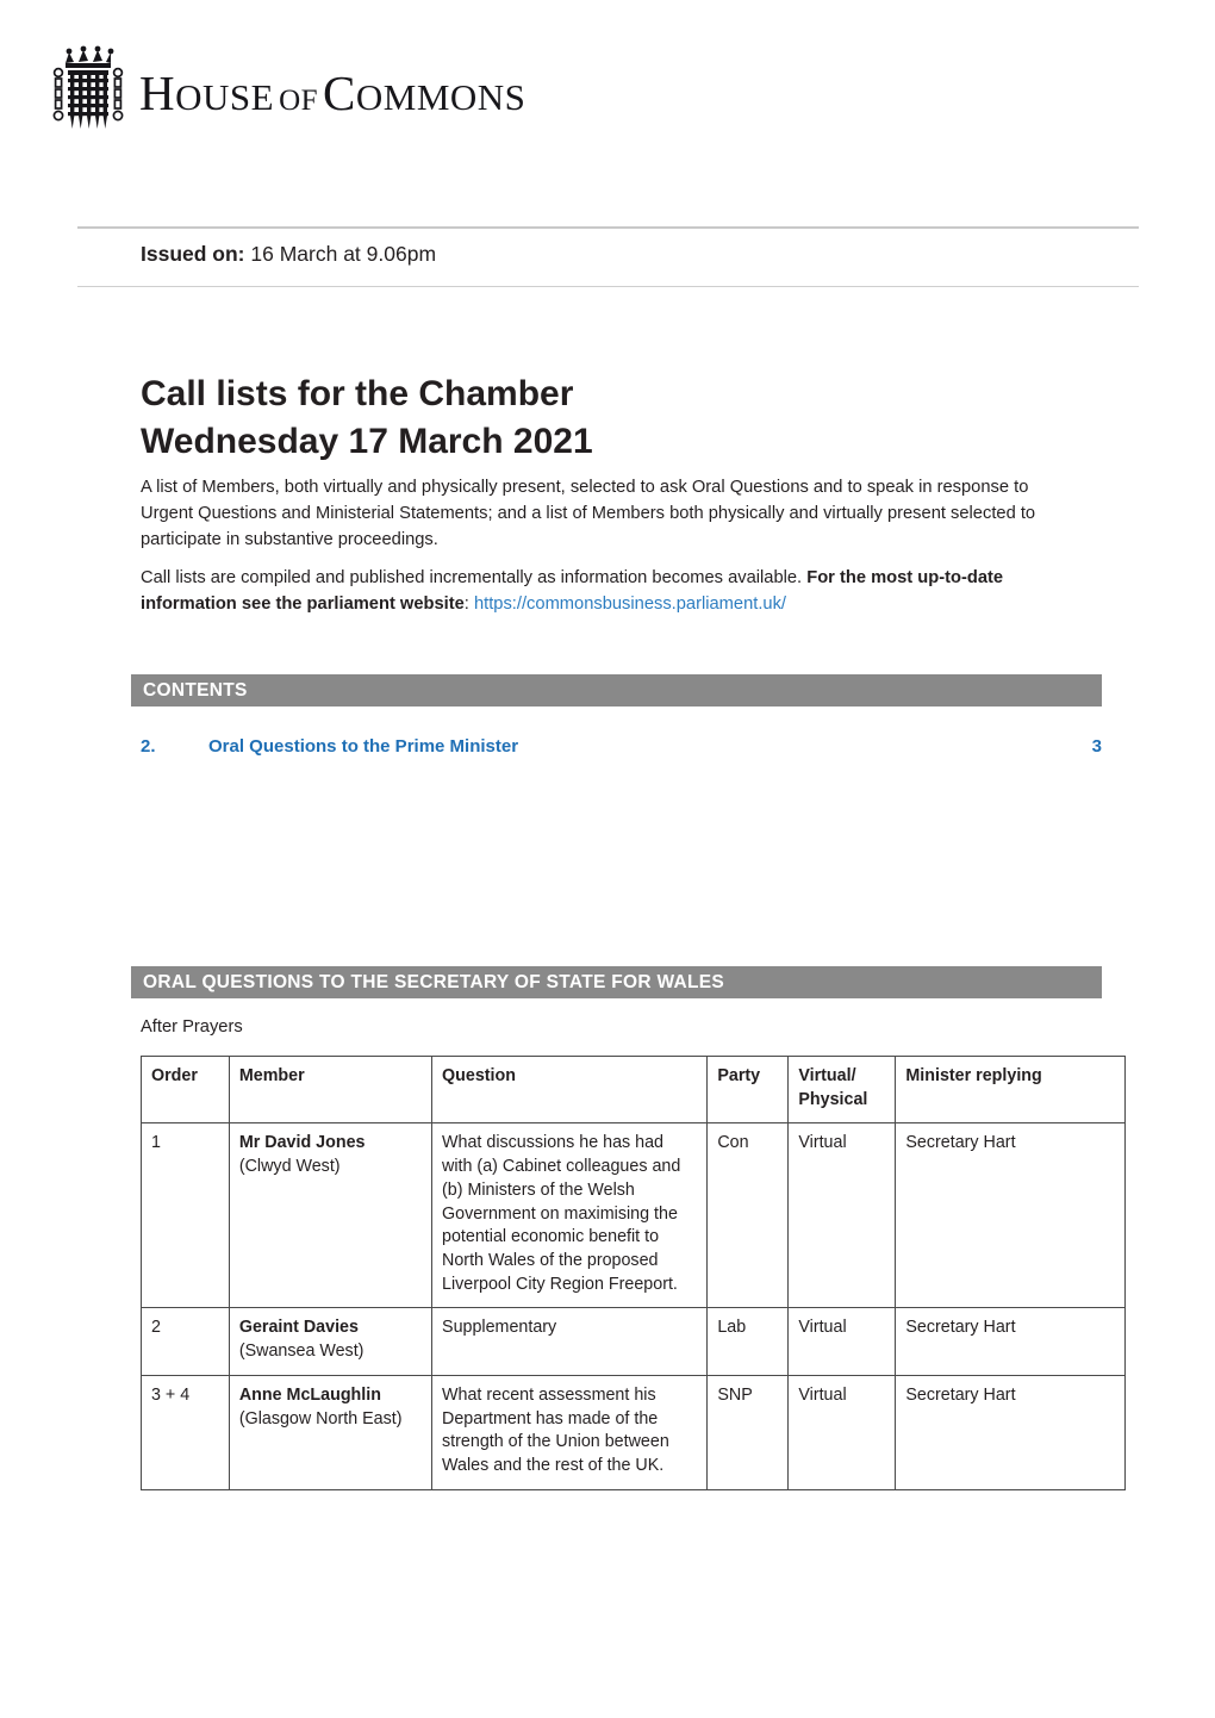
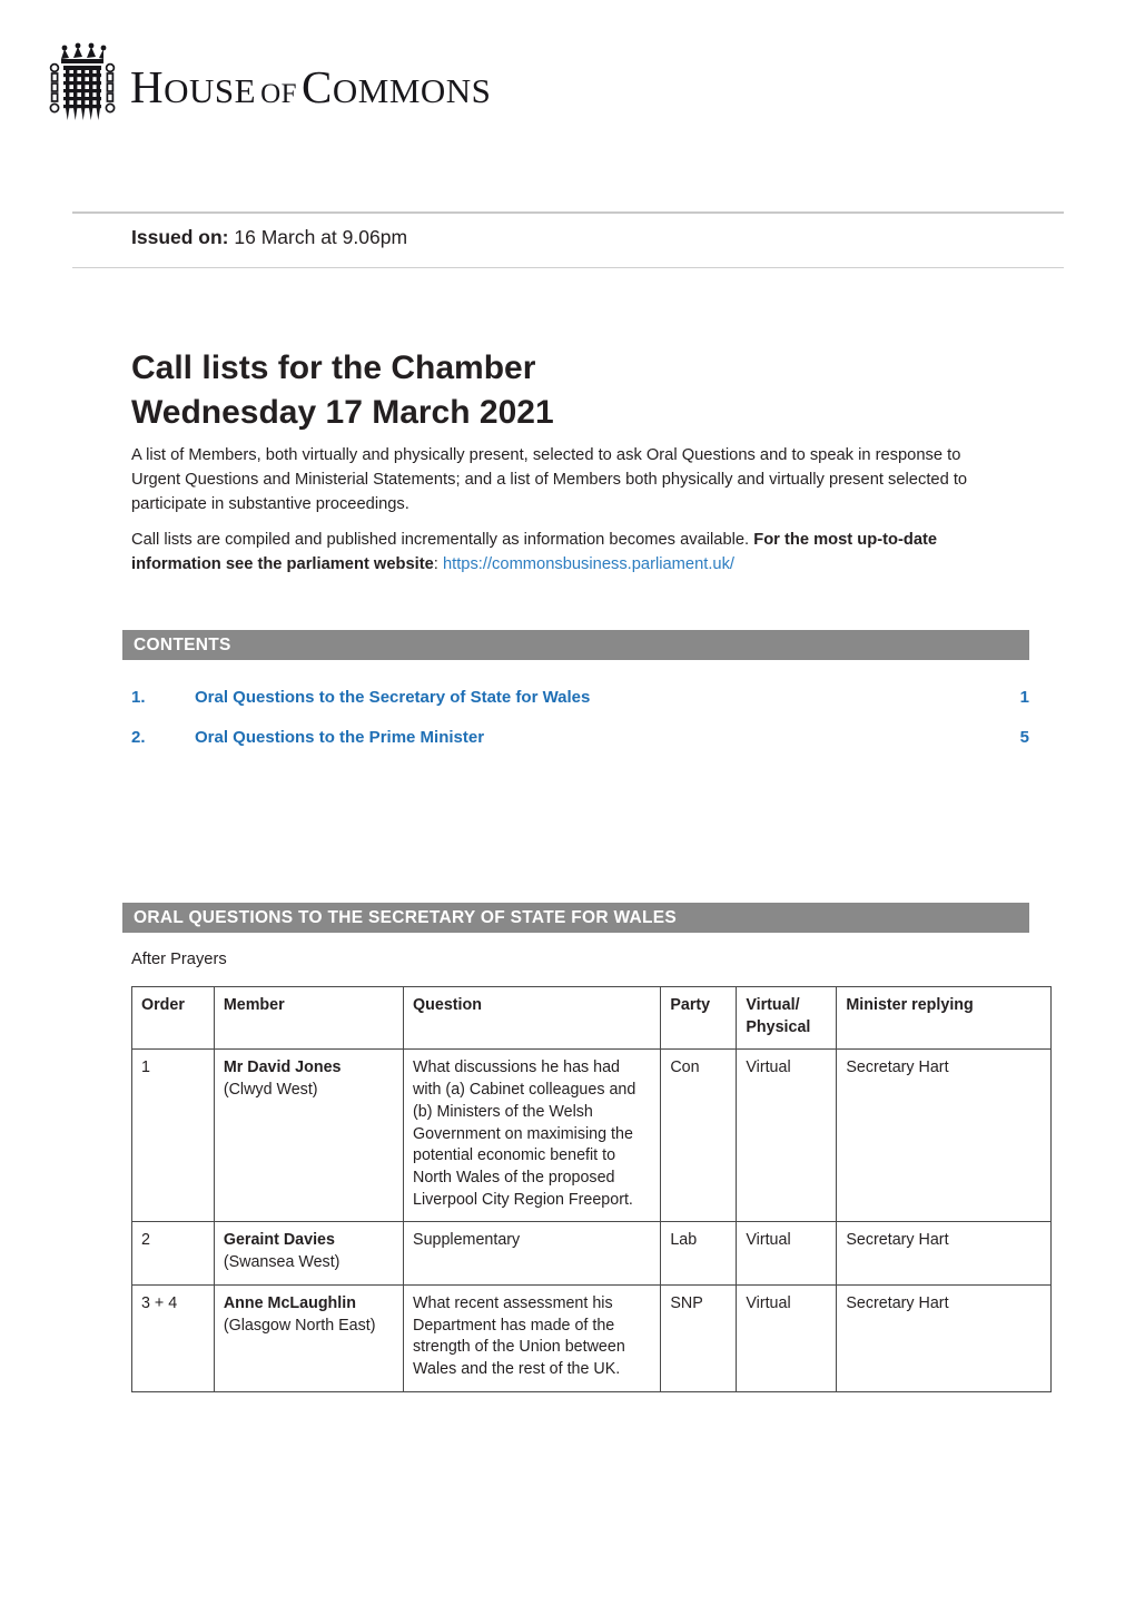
  HOUSE OF COMMONS
  Issued on: 16 March at 9.06pm
  Call lists for the Chamber
  Wednesday 17 March 2021
  A list of Members, both virtually and physically present, selected to ask Oral Questions and to speak in response to Urgent Questions and Ministerial Statements; and a list of Members both physically and virtually present selected to participate in substantive proceedings.
  Call lists are compiled and published incrementally as information becomes available. For the most up-to-date information see the parliament website: https://commonsbusiness.parliament.uk/
  CONTENTS
+ 1.
+ Oral Questions to the Secretary of State for Wales
+ 1
  2.
  Oral Questions to the Prime Minister
- 3
+ 5
  ORAL QUESTIONS TO THE SECRETARY OF STATE FOR WALES
  After Prayers
  Order	Member	Question	Party	Virtual/ Physical	Minister replying
  1	Mr David Jones (Clwyd West)	What discussions he has had with (a) Cabinet colleagues and (b) Ministers of the Welsh Government on maximising the potential economic benefit to North Wales of the proposed Liverpool City Region Freeport.	Con	Virtual	Secretary Hart
  2	Geraint Davies (Swansea West)	Supplementary	Lab	Virtual	Secretary Hart
  3 + 4	Anne McLaughlin (Glasgow North East)	What recent assessment his Department has made of the strength of the Union between Wales and the rest of the UK.	SNP	Virtual	Secretary Hart
